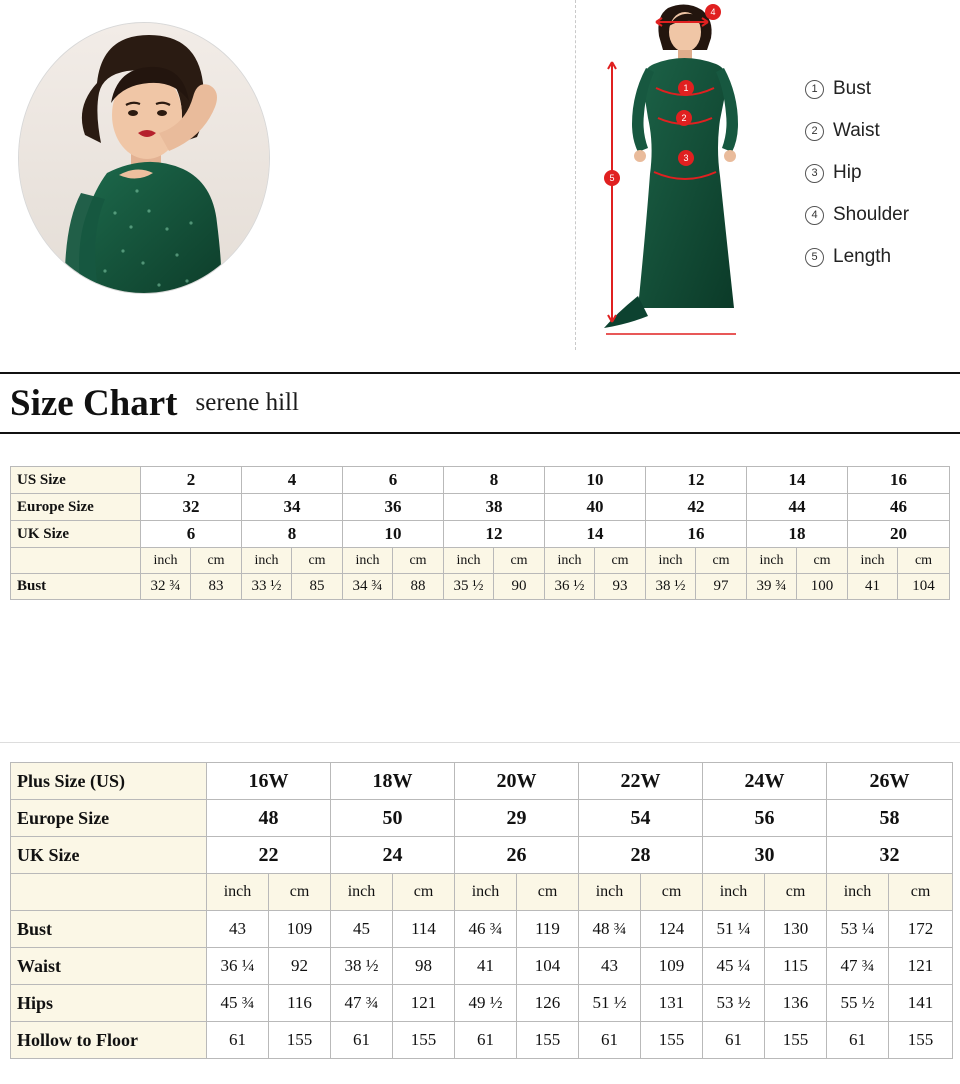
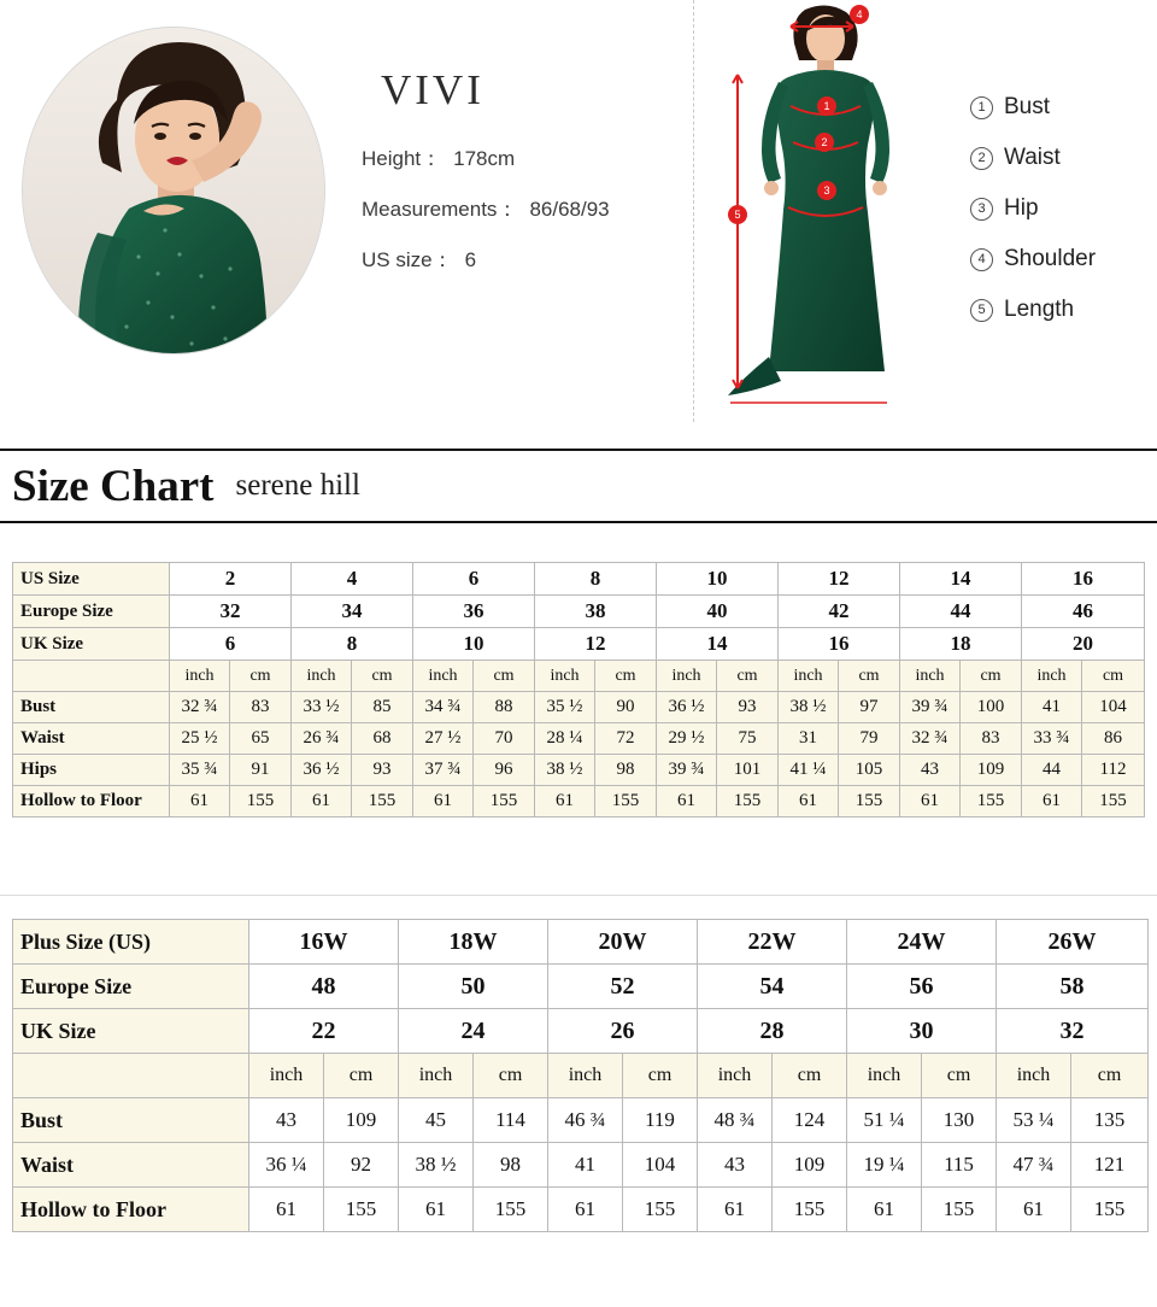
+ VIVI
+ Height： 178cm
+ Measurements： 86/68/93
+ US size： 6
  4
  1
  2
  3
  5
  1
  Bust
  2
  Waist
  3
  Hip
  4
  Shoulder
  5
  Length
  Size Chart
  serene hill
  US Size	2	4	6	8	10	12	14	16
  Europe Size	32	34	36	38	40	42	44	46
  UK Size	6	8	10	12	14	16	18	20
  	inch	cm	inch	cm	inch	cm	inch	cm	inch	cm	inch	cm	inch	cm	inch	cm
  Bust	32 ¾	83	33 ½	85	34 ¾	88	35 ½	90	36 ½	93	38 ½	97	39 ¾	100	41	104
+ Waist	25 ½	65	26 ¾	68	27 ½	70	28 ¼	72	29 ½	75	31	79	32 ¾	83	33 ¾	86
+ Hips	35 ¾	91	36 ½	93	37 ¾	96	38 ½	98	39 ¾	101	41 ¼	105	43	109	44	112
+ Hollow to Floor	61	155	61	155	61	155	61	155	61	155	61	155	61	155	61	155
  Plus Size (US)	16W	18W	20W	22W	24W	26W
- Europe Size	48	50	29	54	56	58
+ Europe Size	48	50	52	54	56	58
  UK Size	22	24	26	28	30	32
  	inch	cm	inch	cm	inch	cm	inch	cm	inch	cm	inch	cm
- Bust	43	109	45	114	46 ¾	119	48 ¾	124	51 ¼	130	53 ¼	172
+ Bust	43	109	45	114	46 ¾	119	48 ¾	124	51 ¼	130	53 ¼	135
- Waist	36 ¼	92	38 ½	98	41	104	43	109	45 ¼	115	47 ¾	121
+ Waist	36 ¼	92	38 ½	98	41	104	43	109	19 ¼	115	47 ¾	121
- Hips	45 ¾	116	47 ¾	121	49 ½	126	51 ½	131	53 ½	136	55 ½	141
  Hollow to Floor	61	155	61	155	61	155	61	155	61	155	61	155
